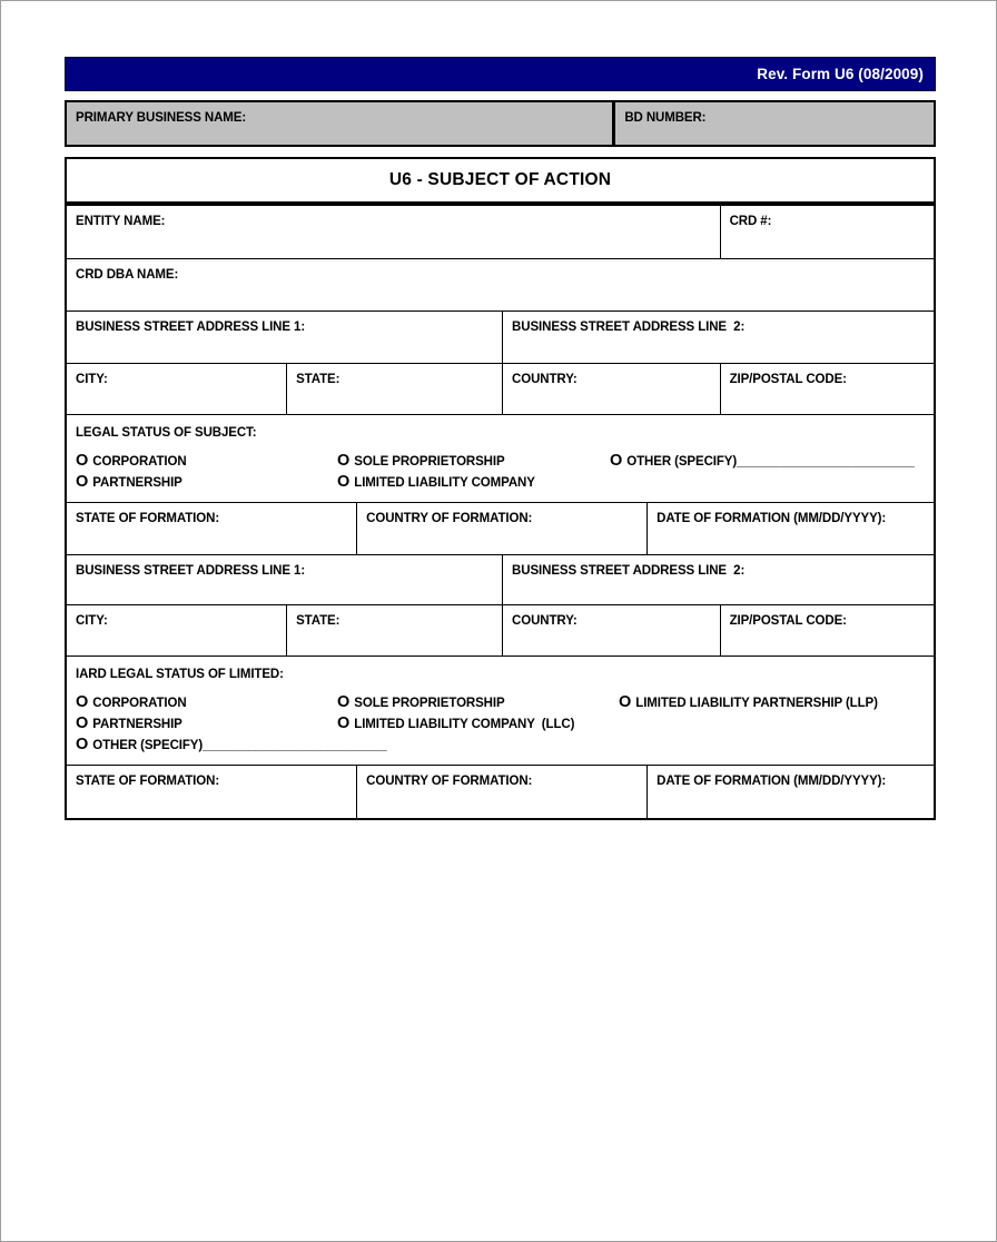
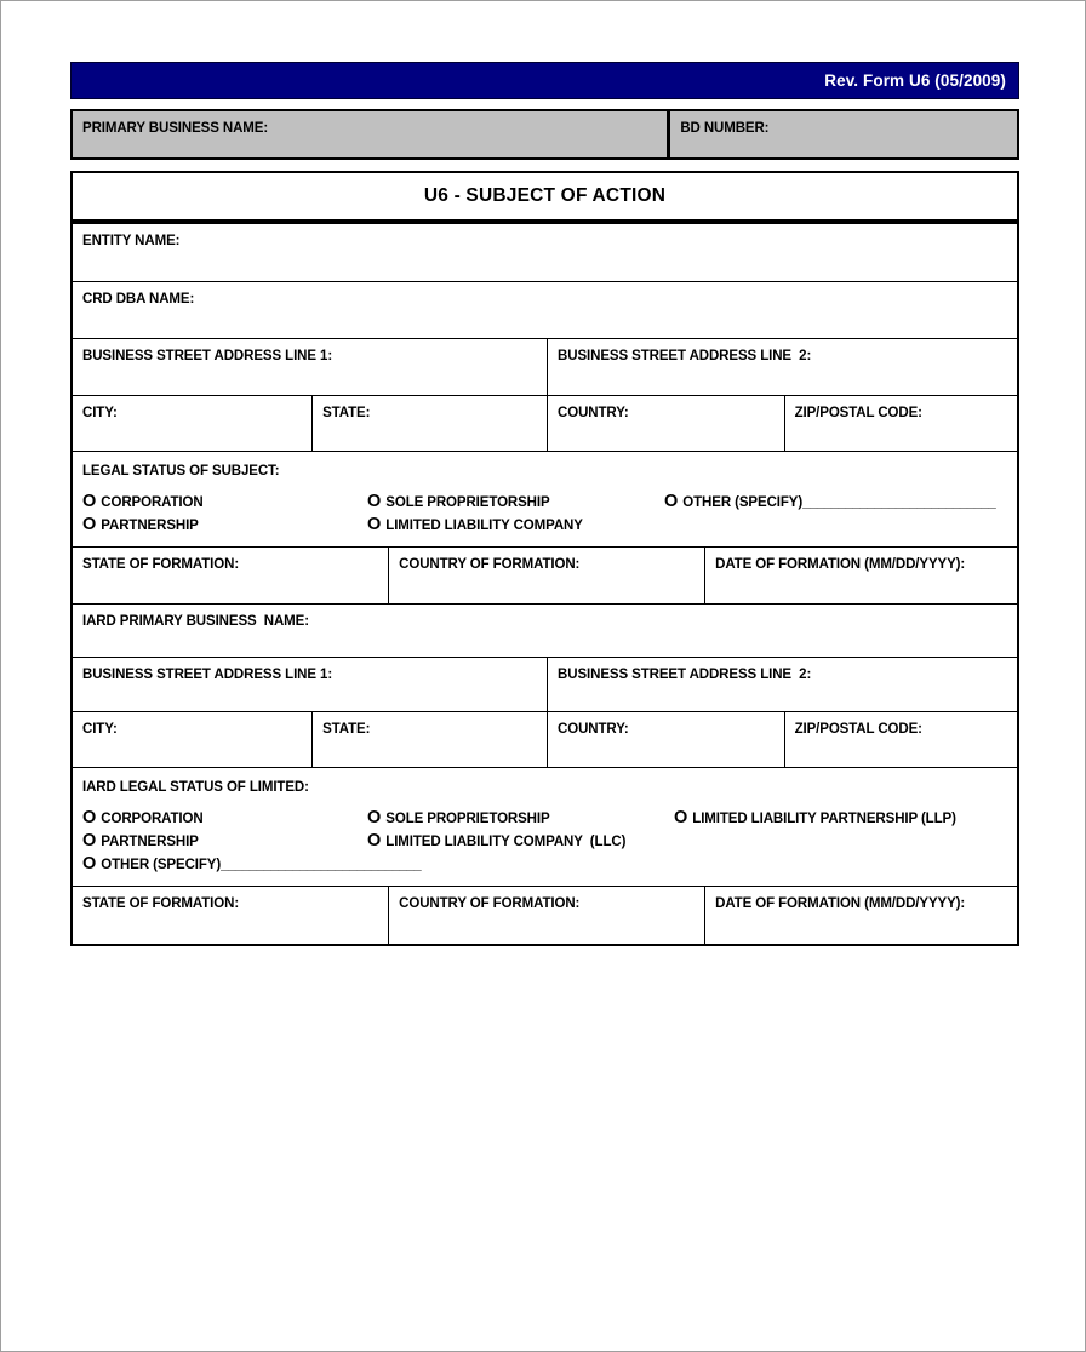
- Rev. Form U6 (08/2009)
+ Rev. Form U6 (05/2009)
  PRIMARY BUSINESS NAME:
  BD NUMBER:
  U6 - SUBJECT OF ACTION
  ENTITY NAME:
- CRD #:
  CRD DBA NAME:
  BUSINESS STREET ADDRESS LINE 1:
  BUSINESS STREET ADDRESS LINE 2:
  CITY:
  STATE:
  COUNTRY:
  ZIP/POSTAL CODE:
  LEGAL STATUS OF SUBJECT:
  O
  CORPORATION
  O
  SOLE PROPRIETORSHIP
  O
  OTHER (SPECIFY)
  ___________________________
  O
  PARTNERSHIP
  O
  LIMITED LIABILITY COMPANY
  STATE OF FORMATION:
  COUNTRY OF FORMATION:
  DATE OF FORMATION (MM/DD/YYYY):
+ IARD PRIMARY BUSINESS NAME:
  BUSINESS STREET ADDRESS LINE 1:
  BUSINESS STREET ADDRESS LINE 2:
  CITY:
  STATE:
  COUNTRY:
  ZIP/POSTAL CODE:
  IARD LEGAL STATUS OF LIMITED:
  O
  CORPORATION
  O
  SOLE PROPRIETORSHIP
  O
  LIMITED LIABILITY PARTNERSHIP (LLP)
  O
  PARTNERSHIP
  O
  LIMITED LIABILITY COMPANY (LLC)
  O
  OTHER (SPECIFY)
  ____________________________
  STATE OF FORMATION:
  COUNTRY OF FORMATION:
  DATE OF FORMATION (MM/DD/YYYY):
